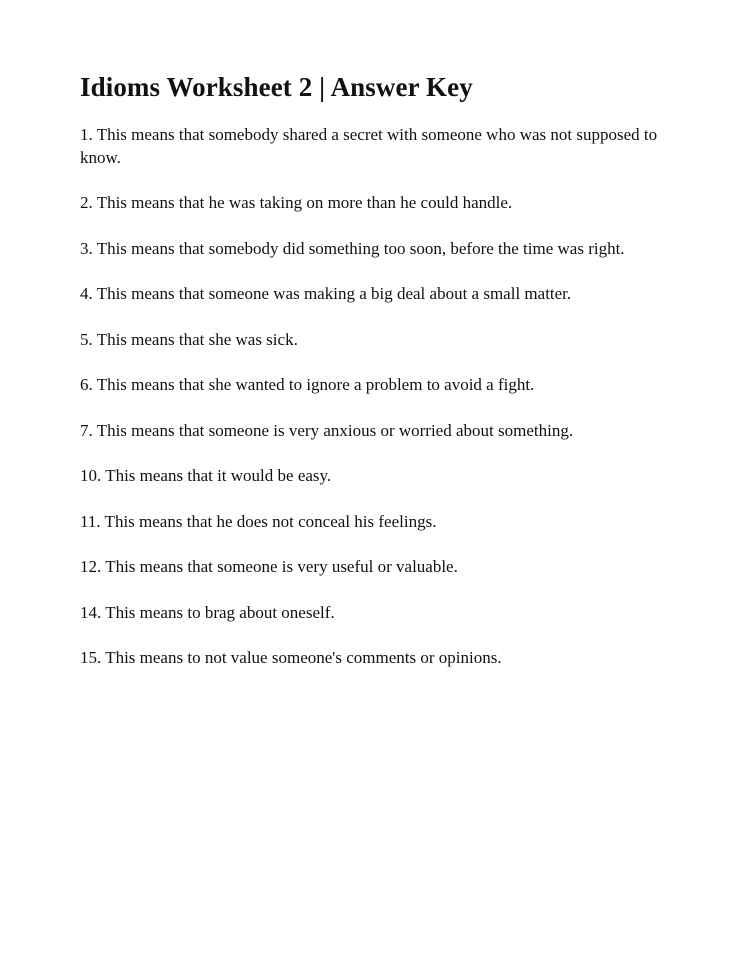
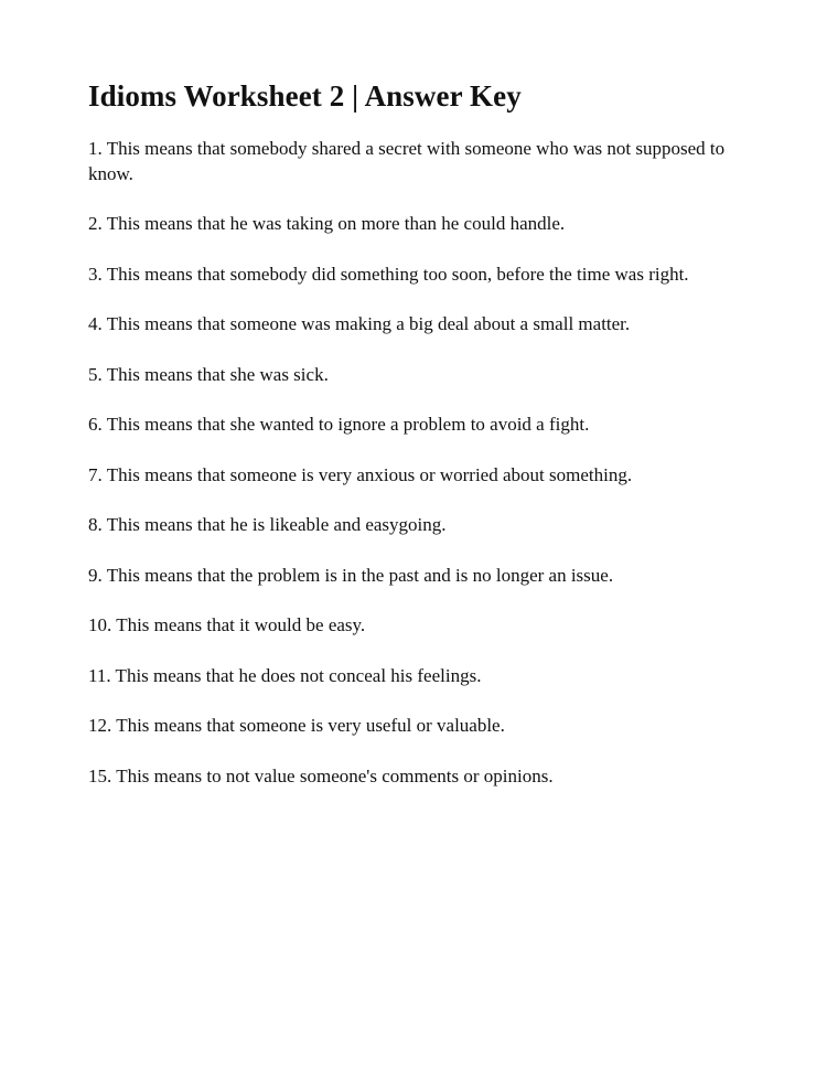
  Idioms Worksheet 2 | Answer Key
  1. This means that somebody shared a secret with someone who was not supposed to know.
  2. This means that he was taking on more than he could handle.
  3. This means that somebody did something too soon, before the time was right.
  4. This means that someone was making a big deal about a small matter.
  5. This means that she was sick.
  6. This means that she wanted to ignore a problem to avoid a fight.
  7. This means that someone is very anxious or worried about something.
+ 8. This means that he is likeable and easygoing.
+ 9. This means that the problem is in the past and is no longer an issue.
  10. This means that it would be easy.
  11. This means that he does not conceal his feelings.
  12. This means that someone is very useful or valuable.
- 14. This means to brag about oneself.
  15. This means to not value someone's comments or opinions.
